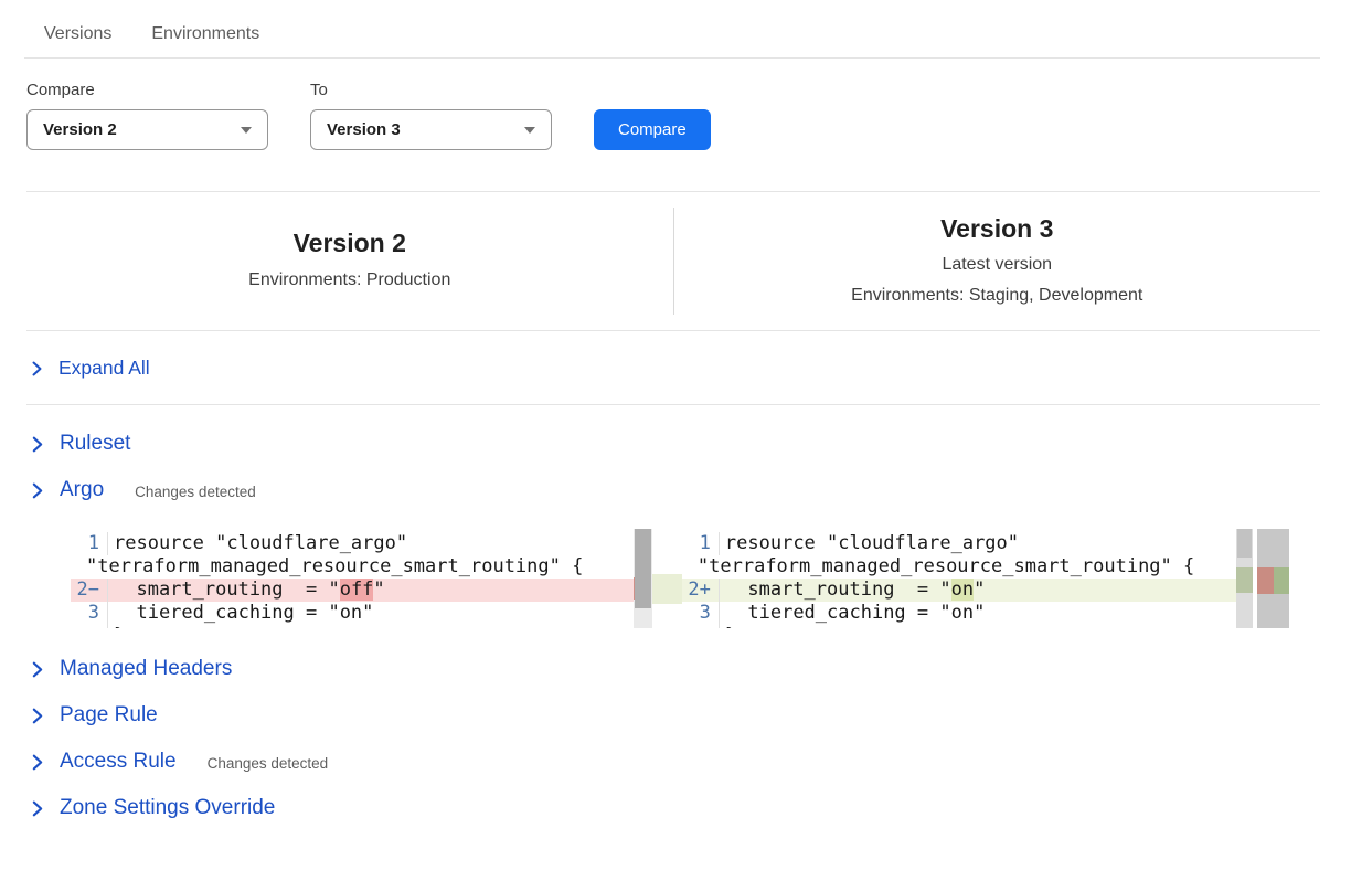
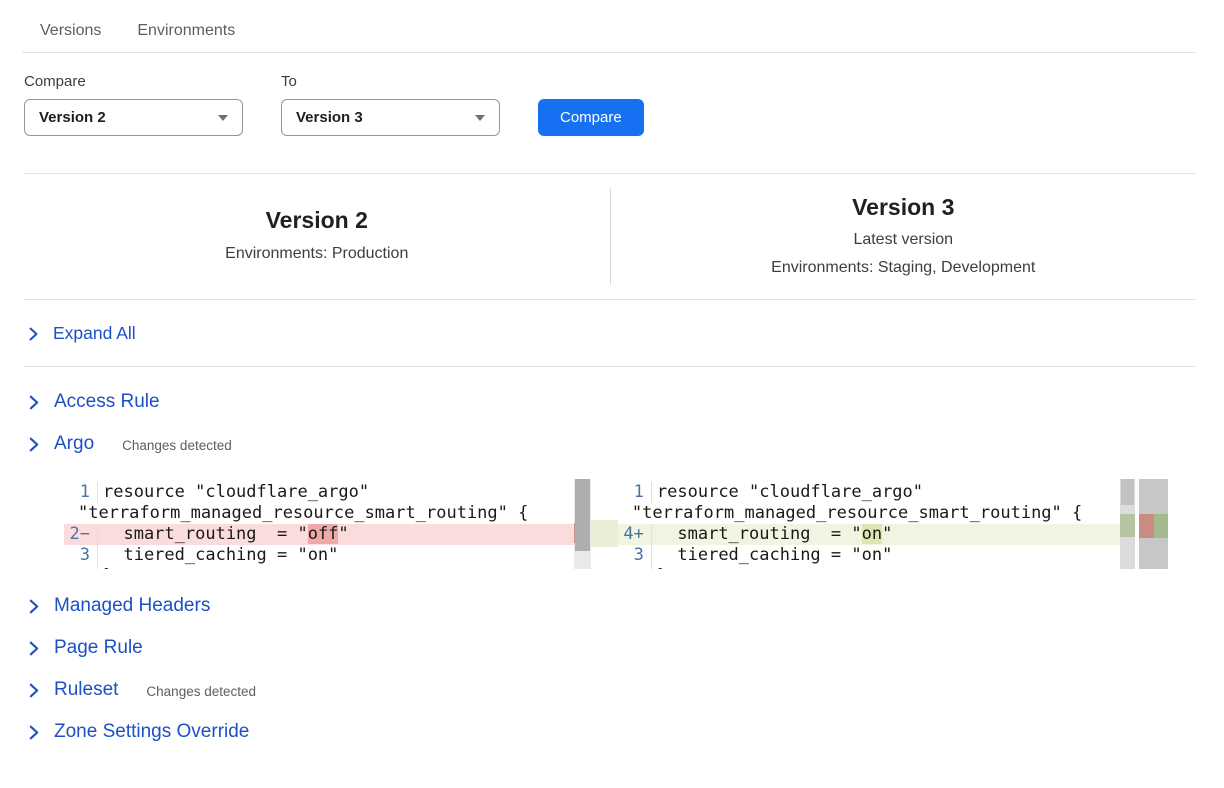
  Versions
  Environments
  Compare
  Version 2
  To
  Version 3
  Compare
  Version 2
  Environments: Production
  Version 3
  Latest version
  Environments: Staging, Development
  Expand All
- Ruleset
+ Access Rule
  Argo
  Changes detected
  1
  resource "cloudflare_argo"
  "terraform_managed_resource_smart_routing" {
  2−
  smart_routing = "off"
  3
  tiered_caching = "on"
  1
  resource "cloudflare_argo"
  "terraform_managed_resource_smart_routing" {
- 2+
+ 4+
  smart_routing = "on"
  3
  tiered_caching = "on"
  Managed Headers
  Page Rule
- Access Rule
+ Ruleset
  Changes detected
  Zone Settings Override
